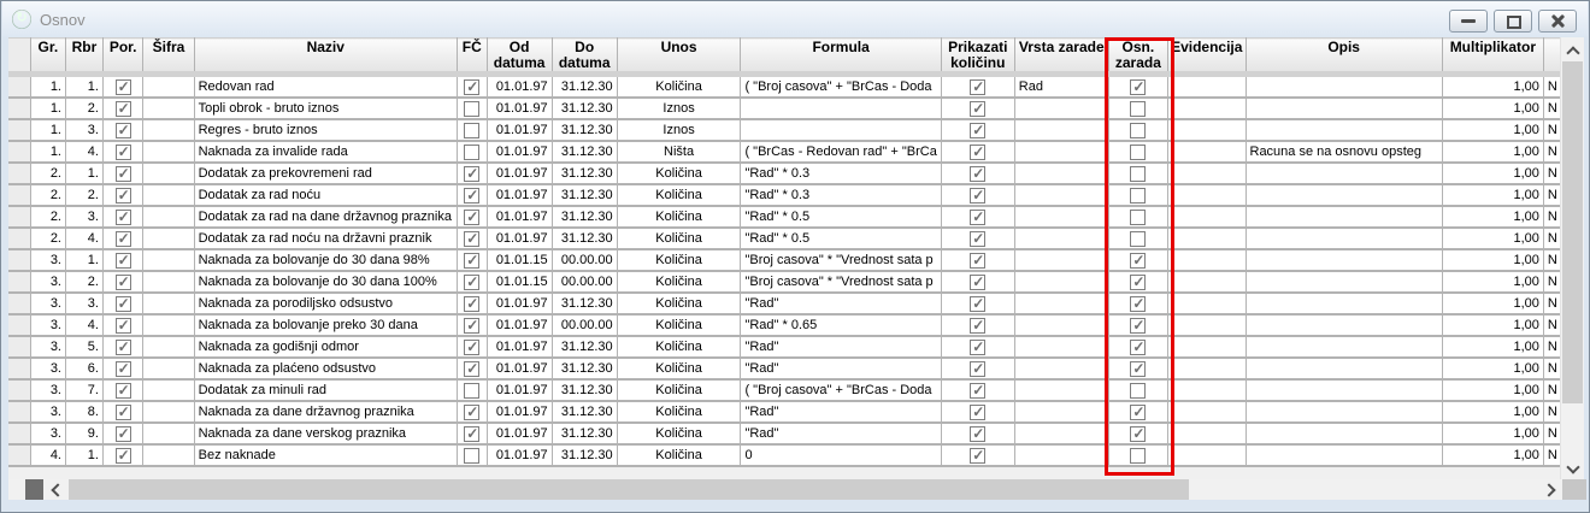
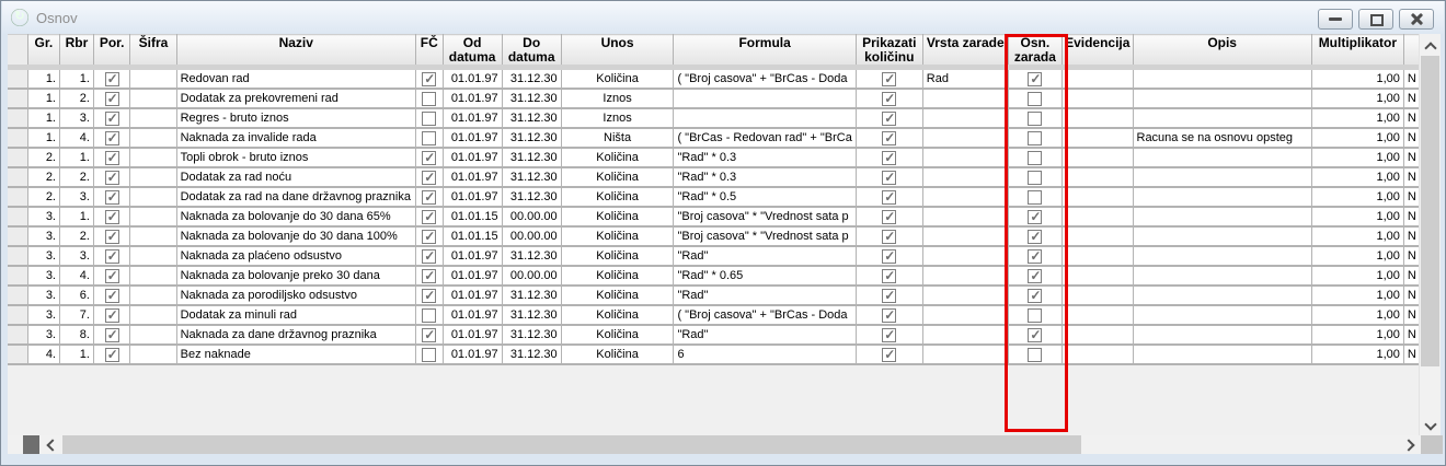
  ↻
  Osnov
  	Gr.	Rbr	Por.	Šifra	Naziv	FČ	Od datuma	Do datuma	Unos	Formula	Prikazati količinu	Vrsta zarade	Osn. zarada	Evidencija	Opis	Multiplikator
  	1.	1.			Redovan rad		01.01.97	31.12.30	Količina	( "Broj casova" + "BrCas - Doda		Rad				1,00	N
- 	1.	2.			Topli obrok - bruto iznos		01.01.97	31.12.30	Iznos							1,00	N
+ 	1.	2.			Dodatak za prekovremeni rad		01.01.97	31.12.30	Iznos							1,00	N
  	1.	3.			Regres - bruto iznos		01.01.97	31.12.30	Iznos							1,00	N
  	1.	4.			Naknada za invalide rada		01.01.97	31.12.30	Ništa	( "BrCas - Redovan rad" + "BrCa					Racuna se na osnovu opsteg	1,00	N
- 	2.	1.			Dodatak za prekovremeni rad		01.01.97	31.12.30	Količina	"Rad" * 0.3						1,00	N
+ 	2.	1.			Topli obrok - bruto iznos		01.01.97	31.12.30	Količina	"Rad" * 0.3						1,00	N
  	2.	2.			Dodatak za rad noću		01.01.97	31.12.30	Količina	"Rad" * 0.3						1,00	N
  	2.	3.			Dodatak za rad na dane državnog praznika		01.01.97	31.12.30	Količina	"Rad" * 0.5						1,00	N
- 	2.	4.			Dodatak za rad noću na državni praznik		01.01.97	31.12.30	Količina	"Rad" * 0.5						1,00	N
- 	3.	1.			Naknada za bolovanje do 30 dana 98%		01.01.15	00.00.00	Količina	"Broj casova" * "Vrednost sata p						1,00	N
+ 	3.	1.			Naknada za bolovanje do 30 dana 65%		01.01.15	00.00.00	Količina	"Broj casova" * "Vrednost sata p						1,00	N
  	3.	2.			Naknada za bolovanje do 30 dana 100%		01.01.15	00.00.00	Količina	"Broj casova" * "Vrednost sata p						1,00	N
- 	3.	3.			Naknada za porodiljsko odsustvo		01.01.97	31.12.30	Količina	"Rad"						1,00	N
+ 	3.	3.			Naknada za plaćeno odsustvo		01.01.97	31.12.30	Količina	"Rad"						1,00	N
  	3.	4.			Naknada za bolovanje preko 30 dana		01.01.97	00.00.00	Količina	"Rad" * 0.65						1,00	N
- 	3.	5.			Naknada za godišnji odmor		01.01.97	31.12.30	Količina	"Rad"						1,00	N
- 	3.	6.			Naknada za plaćeno odsustvo		01.01.97	31.12.30	Količina	"Rad"						1,00	N
+ 	3.	6.			Naknada za porodiljsko odsustvo		01.01.97	31.12.30	Količina	"Rad"						1,00	N
  	3.	7.			Dodatak za minuli rad		01.01.97	31.12.30	Količina	( "Broj casova" + "BrCas - Doda						1,00	N
  	3.	8.			Naknada za dane državnog praznika		01.01.97	31.12.30	Količina	"Rad"						1,00	N
- 	3.	9.			Naknada za dane verskog praznika		01.01.97	31.12.30	Količina	"Rad"						1,00	N
- 	4.	1.			Bez naknade		01.01.97	31.12.30	Količina	0						1,00	N
+ 	4.	1.			Bez naknade		01.01.97	31.12.30	Količina	6						1,00	N
